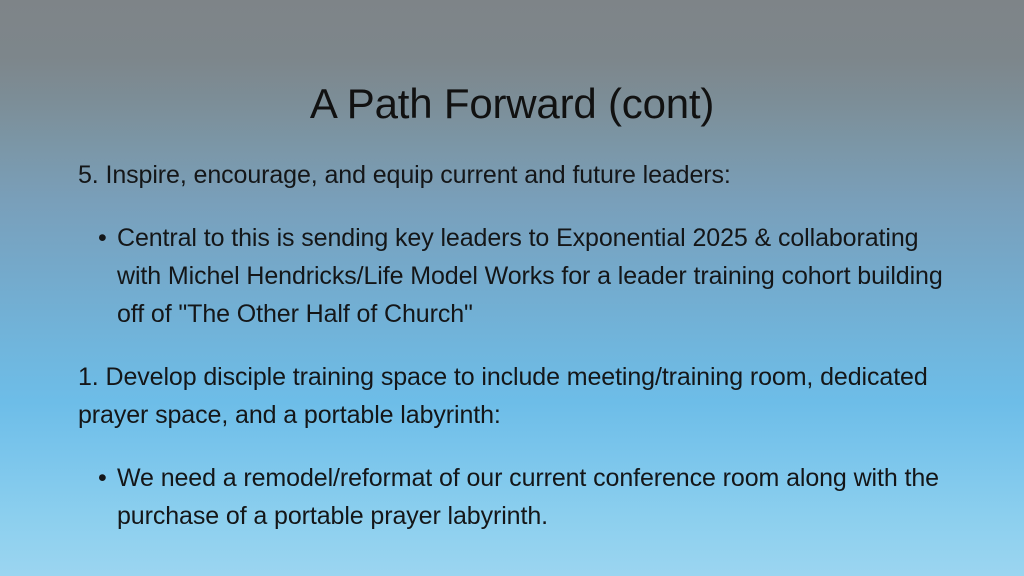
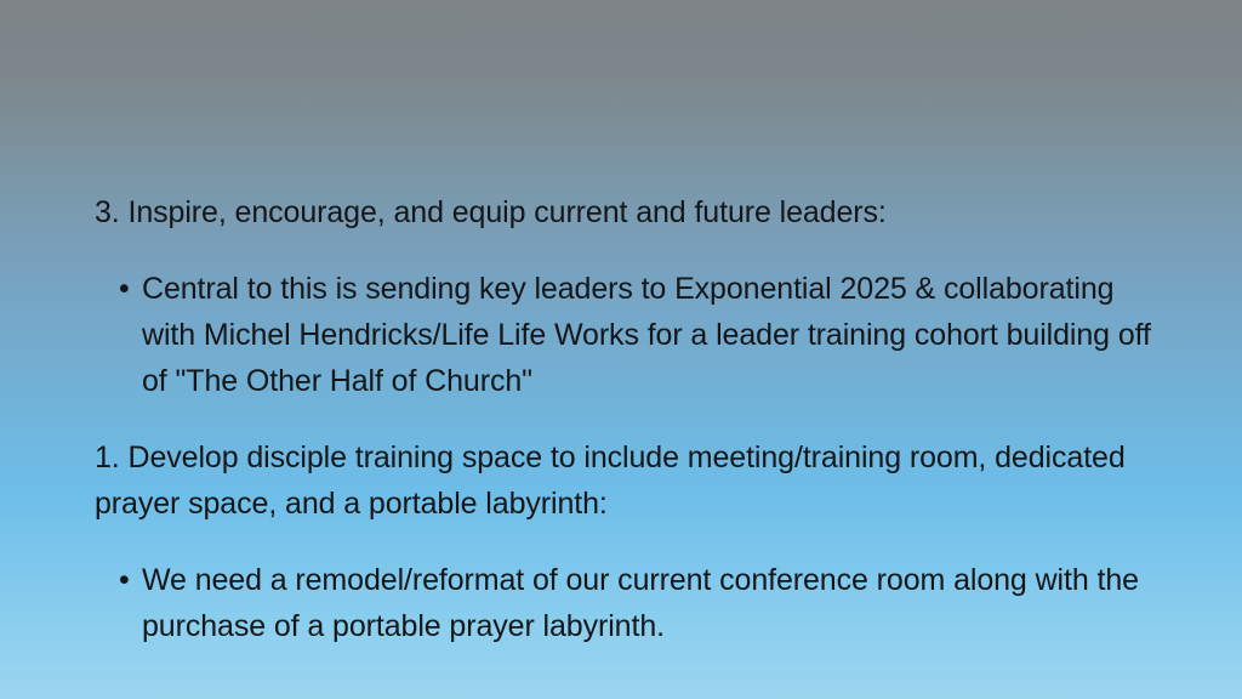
- A Path Forward (cont)
- 5. Inspire, encourage, and equip current and future leaders:
+ 3. Inspire, encourage, and equip current and future leaders:
  •
- Central to this is sending key leaders to Exponential 2025 & collaborating with Michel Hendricks/Life Model Works for a leader training cohort building off of "The Other Half of Church"
+ Central to this is sending key leaders to Exponential 2025 & collaborating with Michel Hendricks/Life Life Works for a leader training cohort building off of "The Other Half of Church"
  1. Develop disciple training space to include meeting/training room, dedicated prayer space, and a portable labyrinth:
  •
  We need a remodel/reformat of our current conference room along with the purchase of a portable prayer labyrinth.
